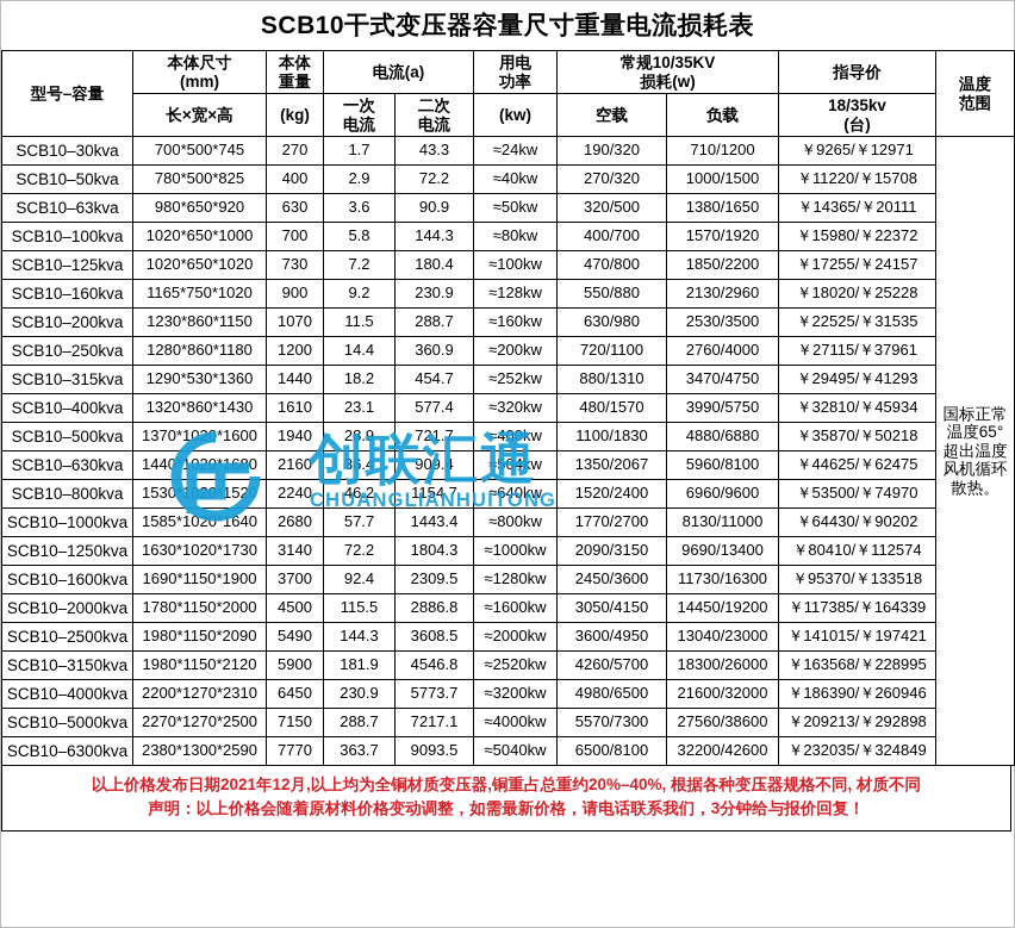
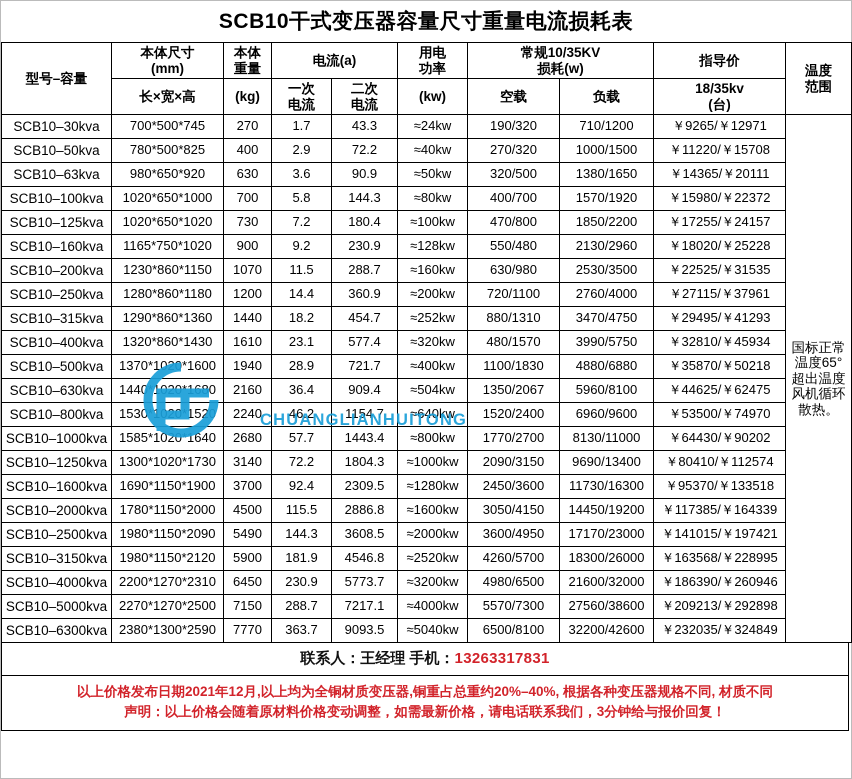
  SCB10干式变压器容量尺寸重量电流损耗表
  型号–容量	本体尺寸 (mm)	本体 重量	电流(a)	用电 功率	常规10/35KV 损耗(w)	指导价	温度 范围
  长×宽×高	(kg)	一次 电流	二次 电流	(kw)	空载	负载	18/35kv (台)
  SCB10–30kva	700*500*745	270	1.7	43.3	≈24kw	190/320	710/1200	￥9265/￥12971	国标正常温度65°超出温度风机循环散热。
  SCB10–50kva	780*500*825	400	2.9	72.2	≈40kw	270/320	1000/1500	￥11220/￥15708
  SCB10–63kva	980*650*920	630	3.6	90.9	≈50kw	320/500	1380/1650	￥14365/￥20111
  SCB10–100kva	1020*650*1000	700	5.8	144.3	≈80kw	400/700	1570/1920	￥15980/￥22372
  SCB10–125kva	1020*650*1020	730	7.2	180.4	≈100kw	470/800	1850/2200	￥17255/￥24157
- SCB10–160kva	1165*750*1020	900	9.2	230.9	≈128kw	550/880	2130/2960	￥18020/￥25228
+ SCB10–160kva	1165*750*1020	900	9.2	230.9	≈128kw	550/480	2130/2960	￥18020/￥25228
  SCB10–200kva	1230*860*1150	1070	11.5	288.7	≈160kw	630/980	2530/3500	￥22525/￥31535
  SCB10–250kva	1280*860*1180	1200	14.4	360.9	≈200kw	720/1100	2760/4000	￥27115/￥37961
- SCB10–315kva	1290*530*1360	1440	18.2	454.7	≈252kw	880/1310	3470/4750	￥29495/￥41293
+ SCB10–315kva	1290*860*1360	1440	18.2	454.7	≈252kw	880/1310	3470/4750	￥29495/￥41293
  SCB10–400kva	1320*860*1430	1610	23.1	577.4	≈320kw	480/1570	3990/5750	￥32810/￥45934
  SCB10–500kva	1370*10*1600	1940	28.9	721.7	≈400kw	1100/1830	4880/6880	￥35870/￥50218
  SCB10–630kva	14400	2160	36.4	909.4	≈504kw	1350/2067	5960/8100	￥44625/￥62475
  SCB10–800kva	1530152	2240	46.2	1154.7	≈640kw	1520/2400	6960/9600	￥53500/￥74970
  SCB10–1000kva	1585*1020*1640	2680	57.7	1443.4	≈800kw	1770/2700	8130/11000	￥64430/￥90202
- SCB10–1250kva	1630*1020*1730	3140	72.2	1804.3	≈1000kw	2090/3150	9690/13400	￥80410/￥112574
+ SCB10–1250kva	1300*1020*1730	3140	72.2	1804.3	≈1000kw	2090/3150	9690/13400	￥80410/￥112574
  SCB10–1600kva	1690*1150*1900	3700	92.4	2309.5	≈1280kw	2450/3600	11730/16300	￥95370/￥133518
  SCB10–2000kva	1780*1150*2000	4500	115.5	2886.8	≈1600kw	3050/4150	14450/19200	￥117385/￥164339
- SCB10–2500kva	1980*1150*2090	5490	144.3	3608.5	≈2000kw	3600/4950	13040/23000	￥141015/￥197421
+ SCB10–2500kva	1980*1150*2090	5490	144.3	3608.5	≈2000kw	3600/4950	17170/23000	￥141015/￥197421
  SCB10–3150kva	1980*1150*2120	5900	181.9	4546.8	≈2520kw	4260/5700	18300/26000	￥163568/￥228995
  SCB10–4000kva	2200*1270*2310	6450	230.9	5773.7	≈3200kw	4980/6500	21600/32000	￥186390/￥260946
  SCB10–5000kva	2270*1270*2500	7150	288.7	7217.1	≈4000kw	5570/7300	27560/38600	￥209213/￥292898
  SCB10–6300kva	2380*1300*2590	7770	363.7	9093.5	≈5040kw	6500/8100	32200/42600	￥232035/￥324849
+ 联系人：王经理 手机：13263317831
  以上价格发布日期2021年12月,以上均为全铜材质变压器,铜重占总重约20%–40%, 根据各种变压器规格不同, 材质不同
  声明：以上价格会随着原材料价格变动调整，如需最新价格，请电话联系我们，3分钟给与报价回复！
- 创联汇通
  CHUANGLIANHUITONG
